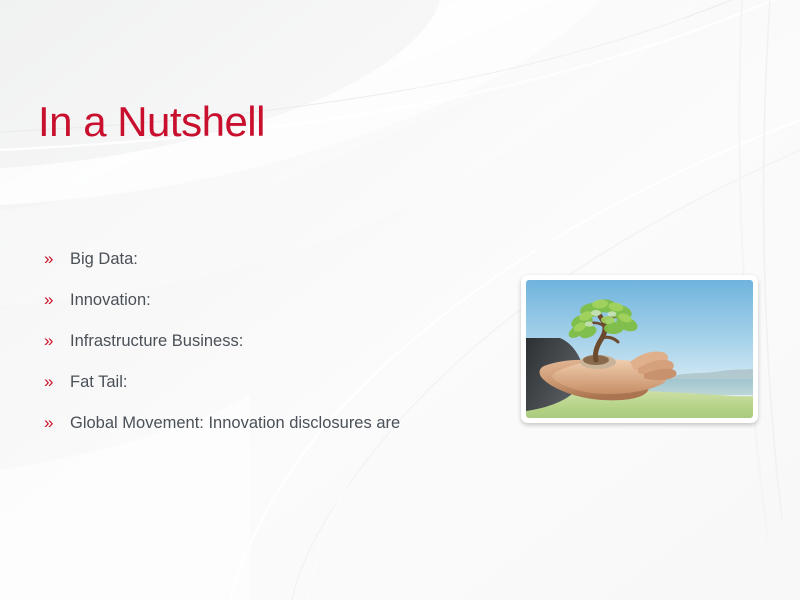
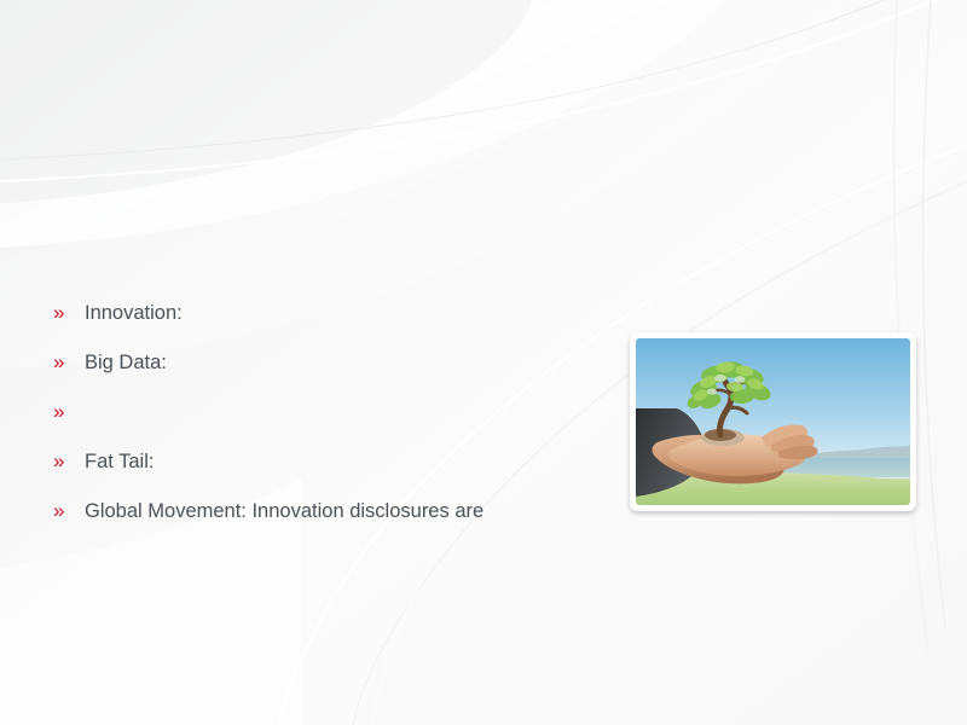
- In a Nutshell
  »
- Big Data:
+ Innovation:
  »
- Innovation:
+ Big Data:
  »
- Infrastructure Business:
  »
  Fat Tail:
  »
  Global Movement: Innovation disclosures are
